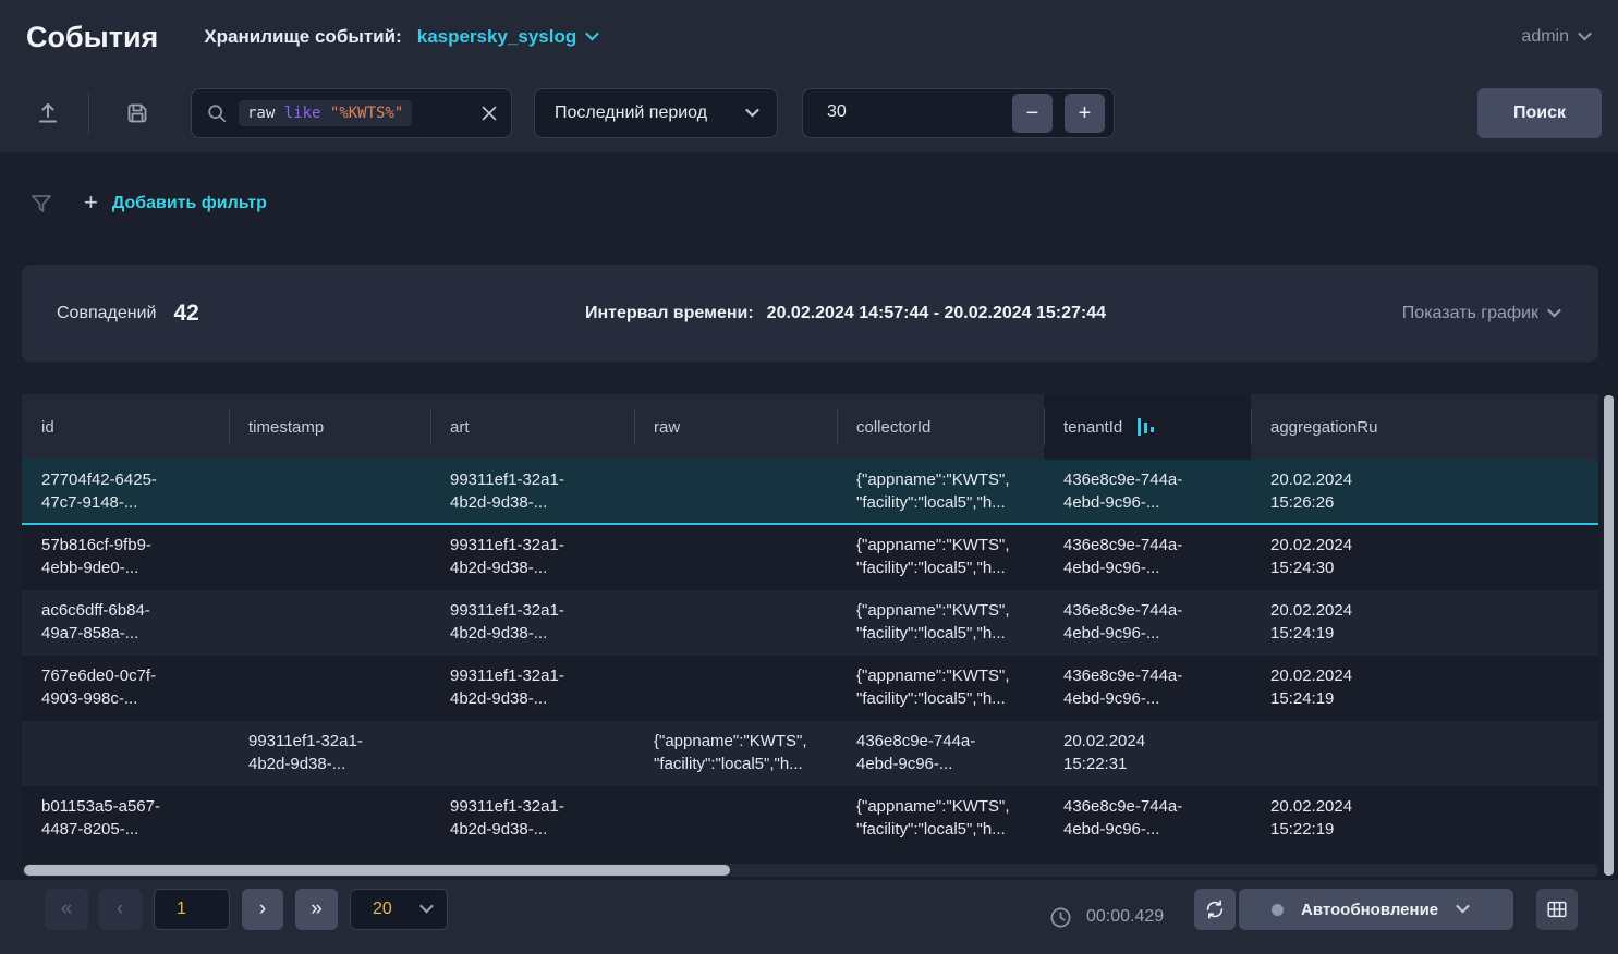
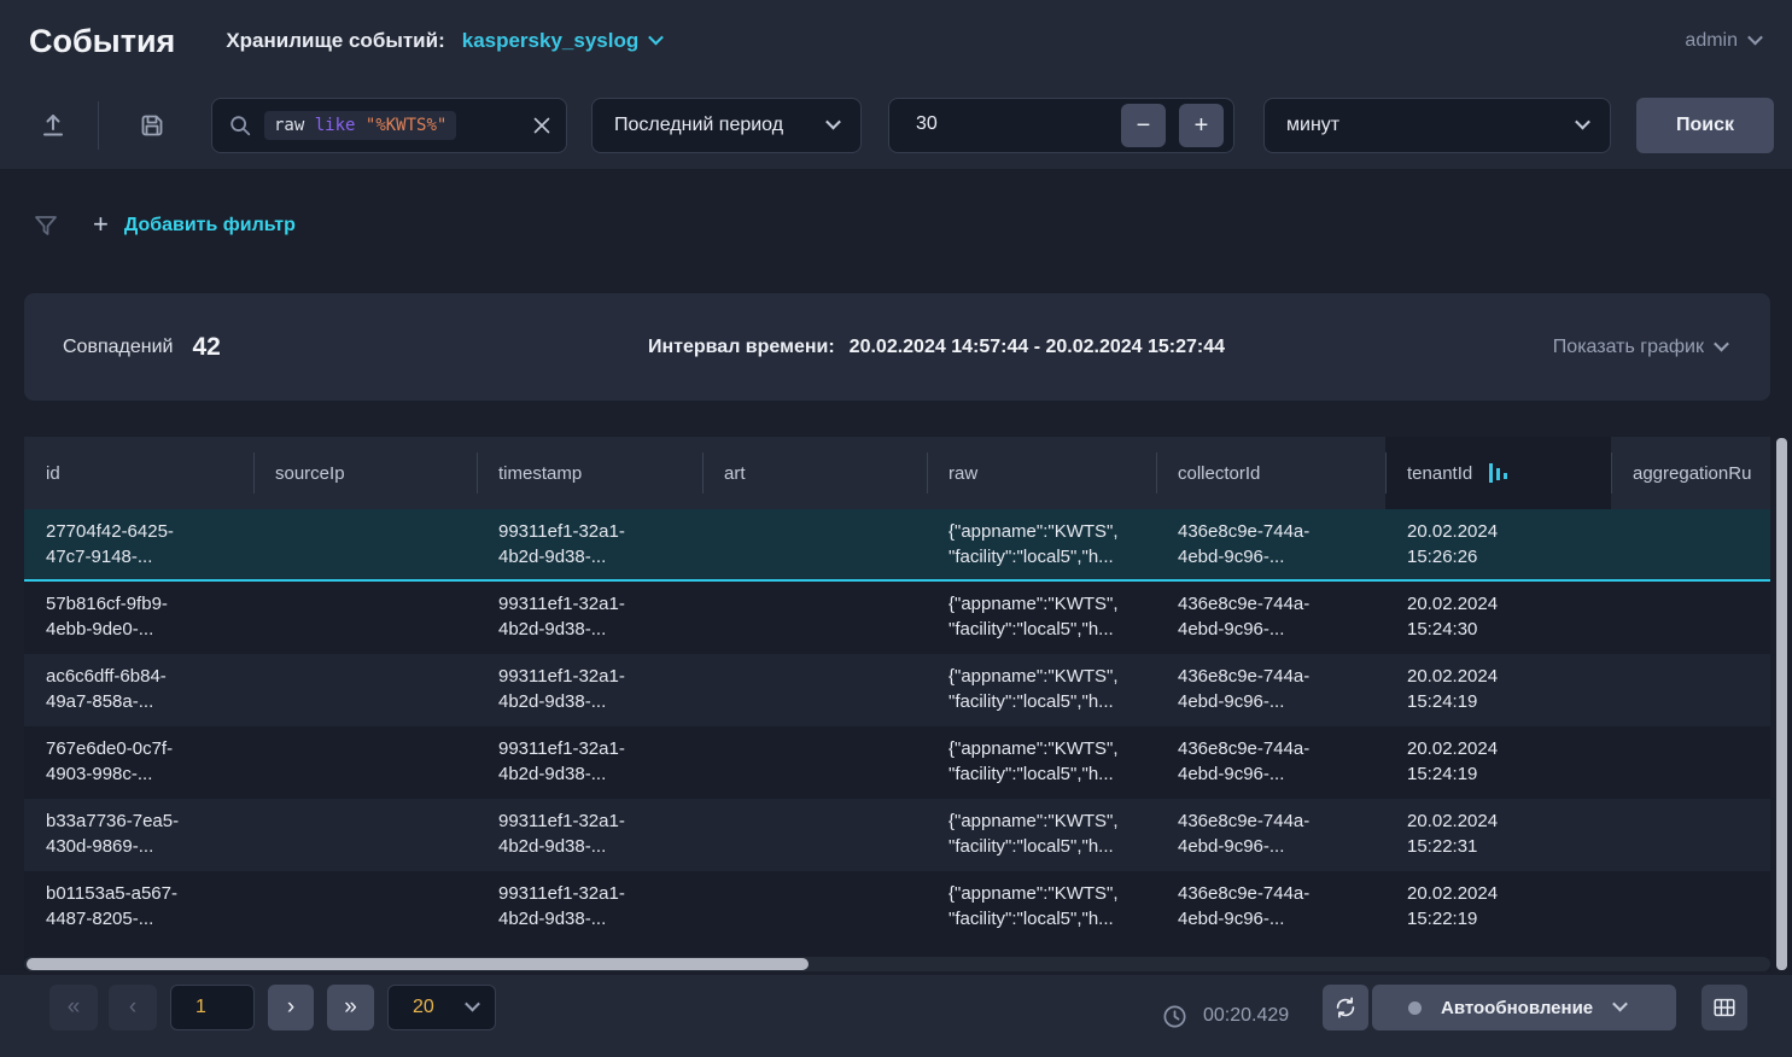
  События
  Хранилище событий:
  kaspersky_syslog
  admin
  raw like "%KWTS%"
  Последний период
  30
  −
  +
+ минут
  Поиск
  +
  Добавить фильтр
  Совпадений
  42
  Интервал времени:
  20.02.2024 14:57:44 - 20.02.2024 15:27:44
  Показать график
  id
+ sourceIp
  timestamp
  art
  raw
  collectorId
  tenantId
  aggregationRu
  27704f42-6425-
  47c7-9148-...
  99311ef1-32a1-
  4b2d-9d38-...
  {"appname":"KWTS",
  "facility":"local5","h...
  436e8c9e-744a-
  4ebd-9c96-...
  20.02.2024
  15:26:26
  57b816cf-9fb9-
  4ebb-9de0-...
  99311ef1-32a1-
  4b2d-9d38-...
  {"appname":"KWTS",
  "facility":"local5","h...
  436e8c9e-744a-
  4ebd-9c96-...
  20.02.2024
  15:24:30
  ac6c6dff-6b84-
  49a7-858a-...
  99311ef1-32a1-
  4b2d-9d38-...
  {"appname":"KWTS",
  "facility":"local5","h...
  436e8c9e-744a-
  4ebd-9c96-...
  20.02.2024
  15:24:19
  767e6de0-0c7f-
  4903-998c-...
  99311ef1-32a1-
  4b2d-9d38-...
  {"appname":"KWTS",
  "facility":"local5","h...
  436e8c9e-744a-
  4ebd-9c96-...
  20.02.2024
  15:24:19
+ b33a7736-7ea5-
+ 430d-9869-...
  99311ef1-32a1-
  4b2d-9d38-...
  {"appname":"KWTS",
  "facility":"local5","h...
  436e8c9e-744a-
  4ebd-9c96-...
  20.02.2024
  15:22:31
  b01153a5-a567-
  4487-8205-...
  99311ef1-32a1-
  4b2d-9d38-...
  {"appname":"KWTS",
  "facility":"local5","h...
  436e8c9e-744a-
  4ebd-9c96-...
  20.02.2024
  15:22:19
  «
  ‹
  1
  ›
  »
  20
- 00:00.429
+ 00:20.429
  Автообновление
